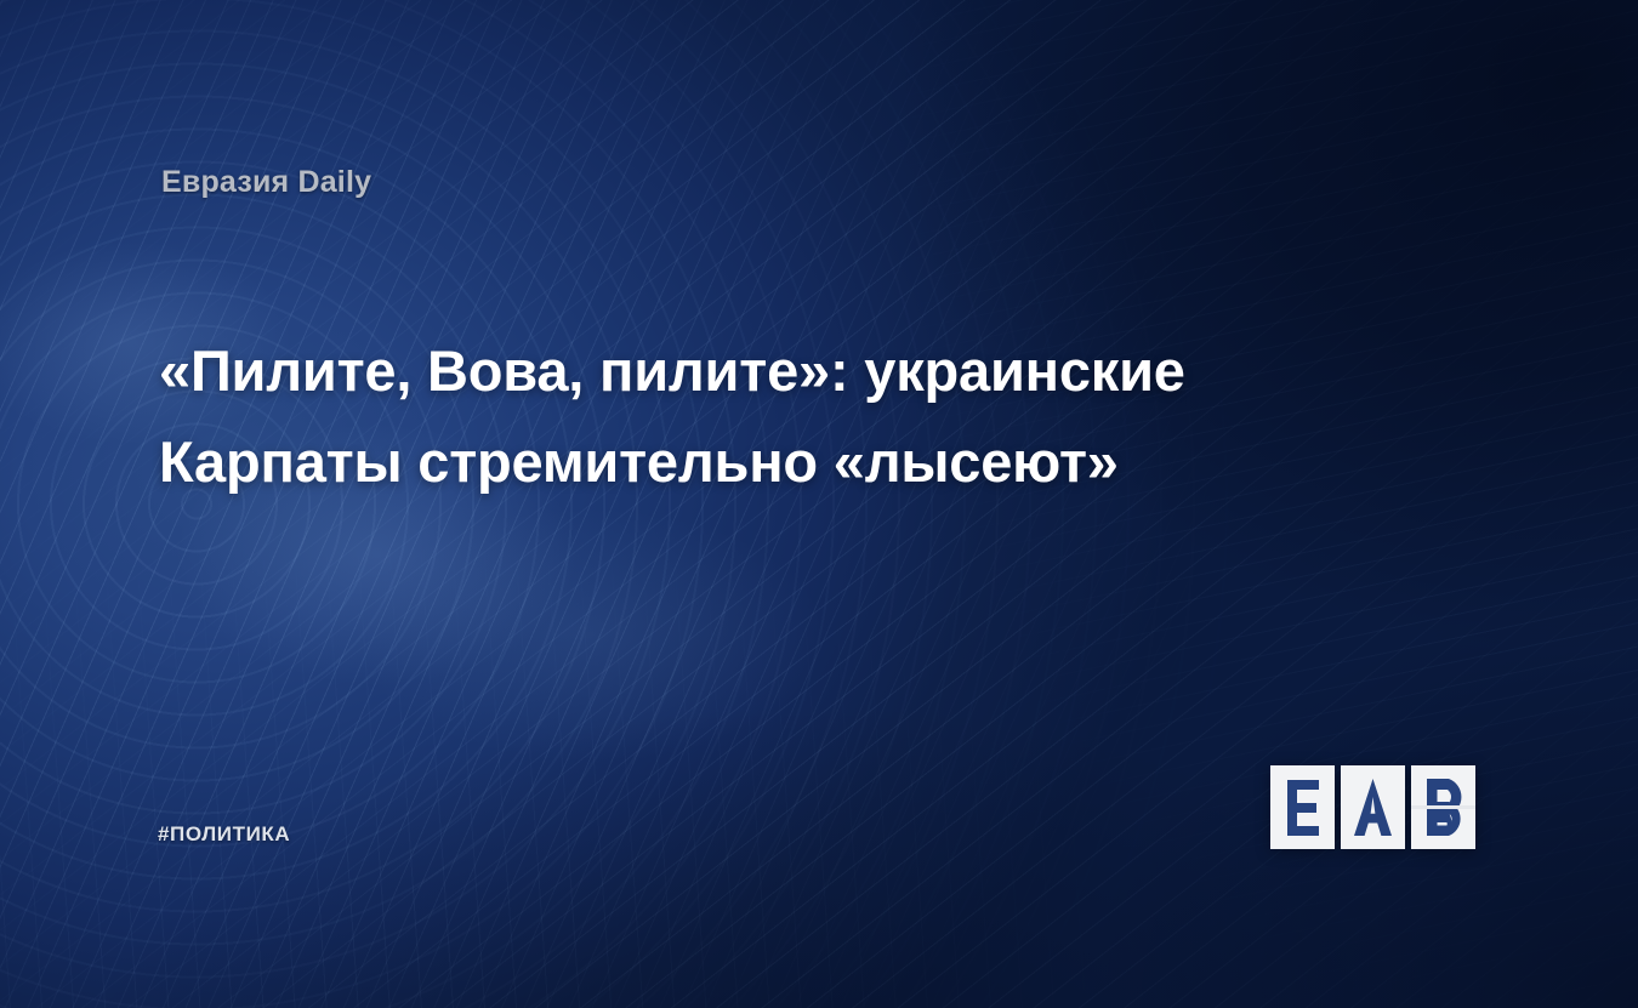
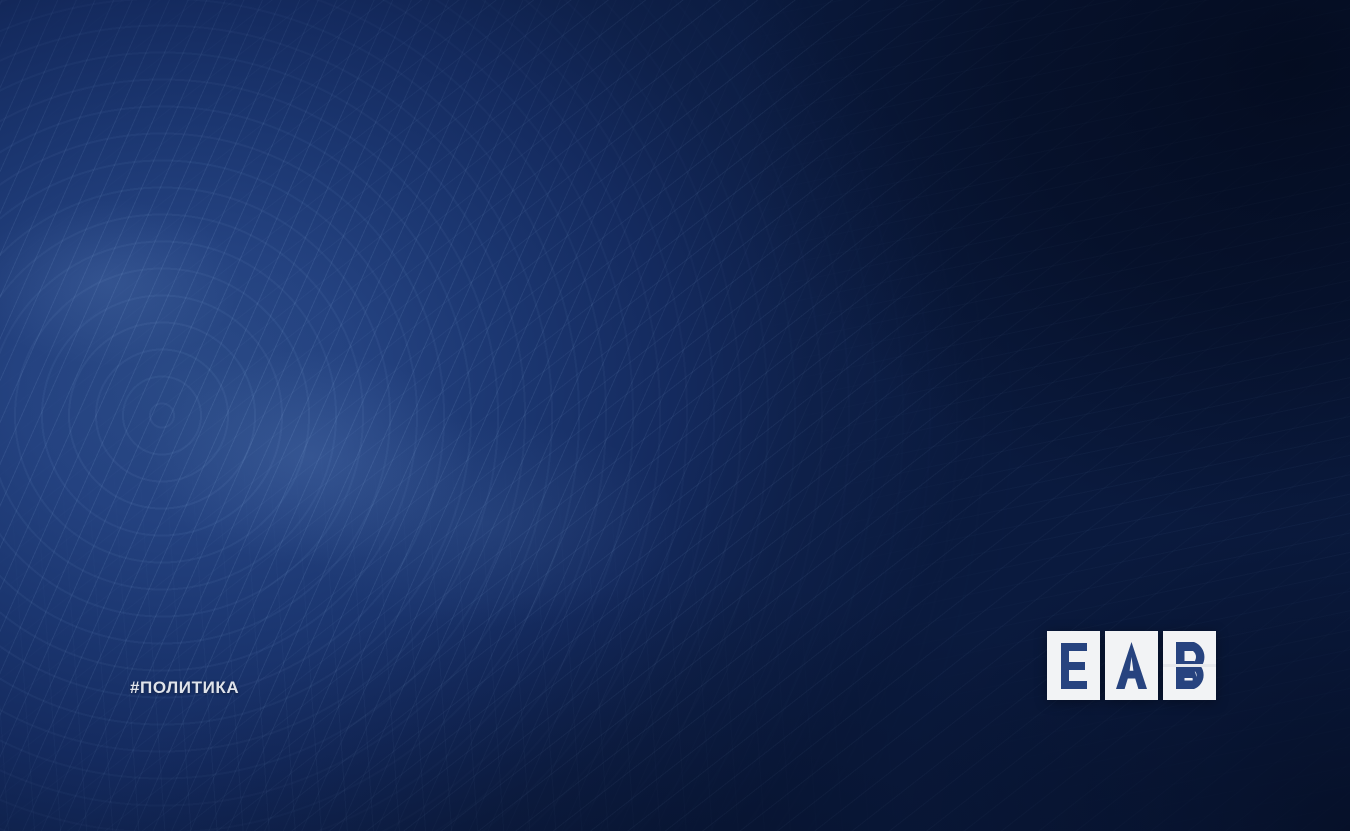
- Евразия Daily
- «Пилите, Вова, пилите»: украинские
- Карпаты стремительно «лысеют»
  #ПОЛИТИКА
